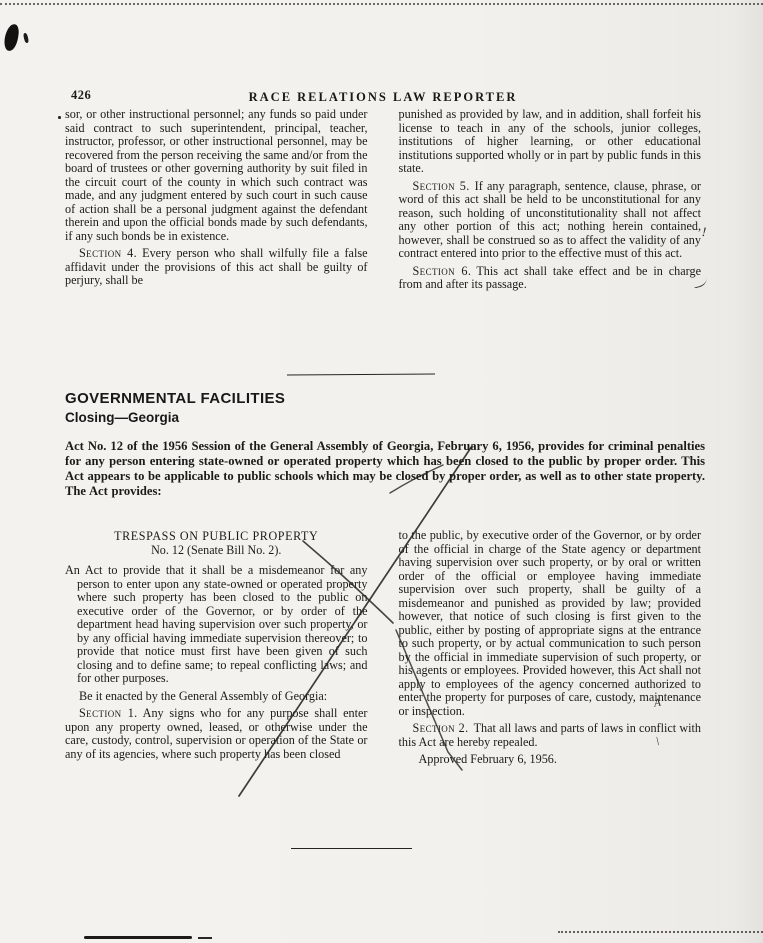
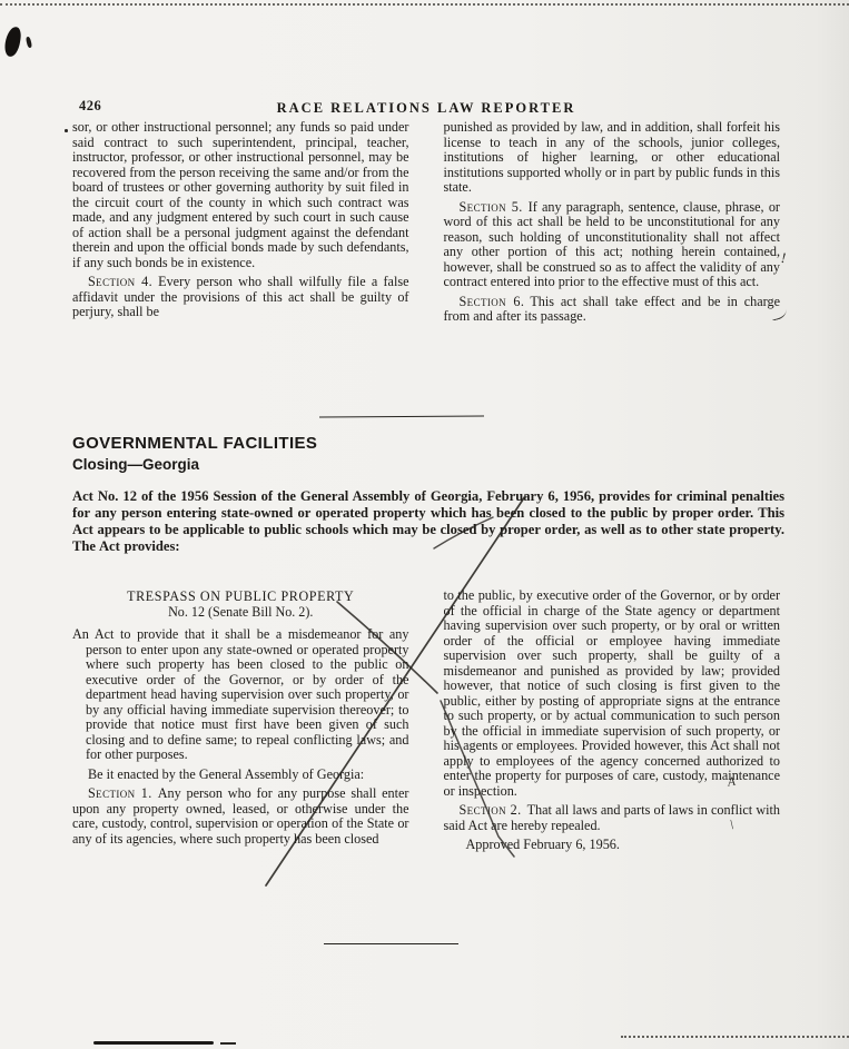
  426
  RACE RELATIONS LAW REPORTER
  sor, or other instructional personnel; any funds so paid under said contract to such superintendent, principal, teacher, instructor, professor, or other instructional personnel, may be recovered from the person receiving the same and/or from the board of trustees or other governing authority by suit filed in the circuit court of the county in which such contract was made, and any judgment entered by such court in such cause of action shall be a personal judgment against the defendant therein and upon the official bonds made by such defendants, if any such bonds be in existence.
  Section 4. Every person who shall wilfully file a false affidavit under the provisions of this act shall be guilty of perjury, shall be
  punished as provided by law, and in addition, shall forfeit his license to teach in any of the schools, junior colleges, institutions of higher learning, or other educational institutions supported wholly or in part by public funds in this state.
  Section 5. If any paragraph, sentence, clause, phrase, or word of this act shall be held to be unconstitutional for any reason, such holding of unconstitutionality shall not affect any other portion of this act; nothing herein contained, however, shall be construed so as to affect the validity of any contract entered into prior to the effective must of this act.
  Section 6. This act shall take effect and be in charge from and after its passage.
  GOVERNMENTAL FACILITIES
  Closing—Georgia
  Act No. 12 of the 1956 Session of the General Assembly of Georgia, February 6, 1956, provides for criminal penalties for any person entering state-owned or operated property which has been closed to the public by proper order. This Act appears to be applicable to public schools which may be closed by proper order, as well as to other state property. The Act provides:
  TRESPASS ON PUBLIC PROPERTY
  No. 12 (Senate Bill No. 2).
  An Act to provide that it shall be a misdemeanor for any person to enter upon any state-owned or operated property where such property has been closed to the public on executive order of the Governor, or by order of the department head having supervision over such property, or by any official having immediate supervision thereover; to provide that notice must first have been given of such closing and to define same; to repeal conflicting laws; and for other purposes.
  Be it enacted by the General Assembly of Georgia:
- Section 1. Any signs who for any purpose shall enter upon any property owned, leased, or otherwise under the care, custody, control, supervision or operation of the State or any of its agencies, where such property has been closed
+ Section 1. Any person who for any purpose shall enter upon any property owned, leased, or otherwise under the care, custody, control, supervision or operation of the State or any of its agencies, where such property has been closed
  to the public, by executive order of the Governor, or by order of the official in charge of the State agency or department having supervision over such property, or by oral or written order of the official or employee having immediate supervision over such property, shall be guilty of a misdemeanor and punished as provided by law; provided however, that notice of such closing is first given to the public, either by posting of appropriate signs at the entrance to such property, or by actual communication to such person by the official in immediate supervision of such property, or his agents or employees. Provided however, this Act shall not apply to employees of the agency concerned authorized to enter the property for purposes of care, custody, maintenance or inspection.
- Section 2. That all laws and parts of laws in conflict with this Act are hereby repealed.
+ Section 2. That all laws and parts of laws in conflict with said Act are hereby repealed.
  Approved February 6, 1956.
